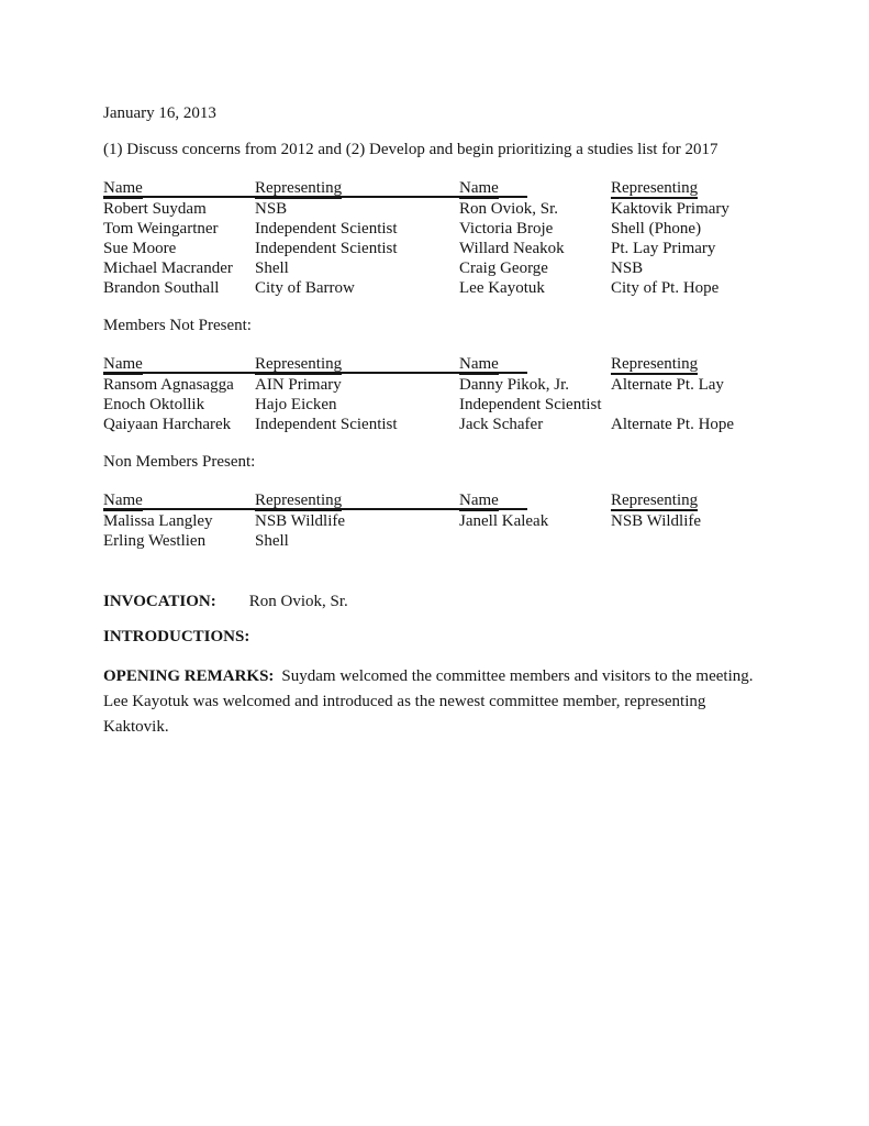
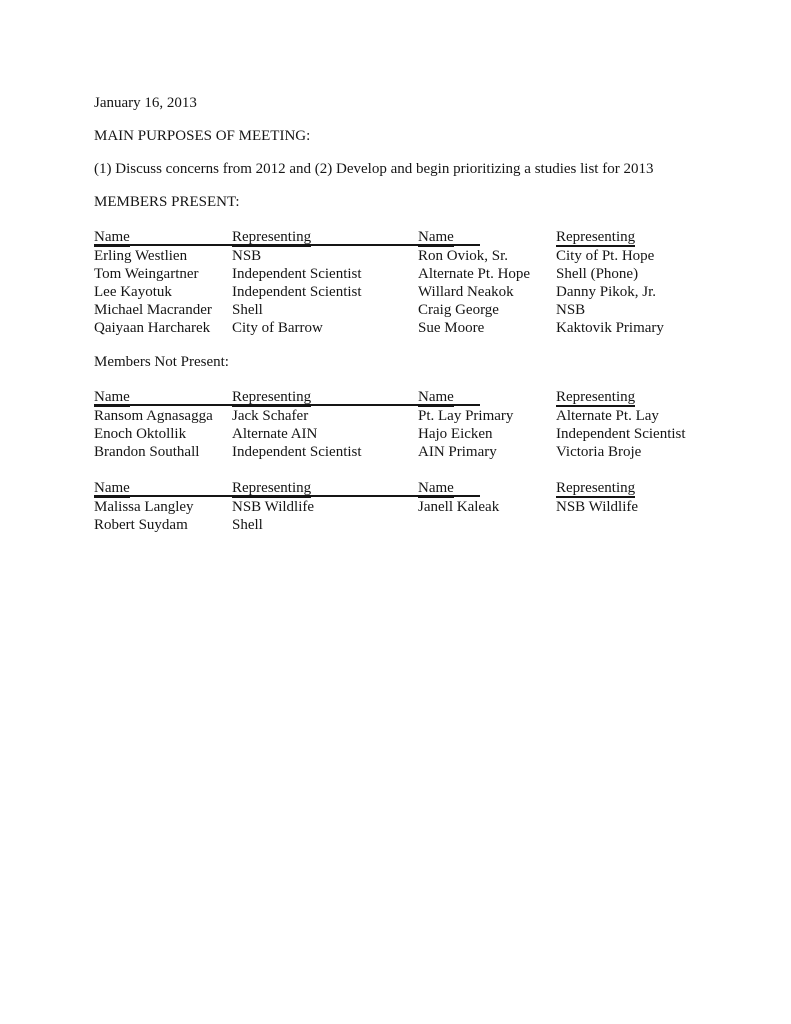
  January 16, 2013
+ MAIN PURPOSES OF MEETING:
- (1) Discuss concerns from 2012 and (2) Develop and begin prioritizing a studies list for 2017
+ (1) Discuss concerns from 2012 and (2) Develop and begin prioritizing a studies list for 2013
+ MEMBERS PRESENT:
  Name
  Representing
  Name
  Representing
- Robert Suydam
+ Erling Westlien
  NSB
  Ron Oviok, Sr.
- Kaktovik Primary
+ City of Pt. Hope
  Tom Weingartner
  Independent Scientist
- Victoria Broje
+ Alternate Pt. Hope
  Shell (Phone)
- Sue Moore
+ Lee Kayotuk
  Independent Scientist
  Willard Neakok
- Pt. Lay Primary
+ Danny Pikok, Jr.
  Michael Macrander
  Shell
  Craig George
  NSB
- Brandon Southall
+ Qaiyaan Harcharek
  City of Barrow
- Lee Kayotuk
+ Sue Moore
- City of Pt. Hope
+ Kaktovik Primary
  Members Not Present:
  Name
  Representing
  Name
  Representing
  Ransom Agnasagga
- AIN Primary
+ Jack Schafer
- Danny Pikok, Jr.
+ Pt. Lay Primary
  Alternate Pt. Lay
  Enoch Oktollik
+ Alternate AIN
  Hajo Eicken
  Independent Scientist
- Qaiyaan Harcharek
+ Brandon Southall
  Independent Scientist
- Jack Schafer
+ AIN Primary
- Alternate Pt. Hope
+ Victoria Broje
- Non Members Present:
  Name
  Representing
  Name
  Representing
  Malissa Langley
  NSB Wildlife
  Janell Kaleak
  NSB Wildlife
- Erling Westlien
+ Robert Suydam
  Shell
- INVOCATION: Ron Oviok, Sr.
- INTRODUCTIONS:
- OPENING REMARKS: Suydam welcomed the committee members and visitors to the meeting. Lee Kayotuk was welcomed and introduced as the newest committee member, representing Kaktovik.
